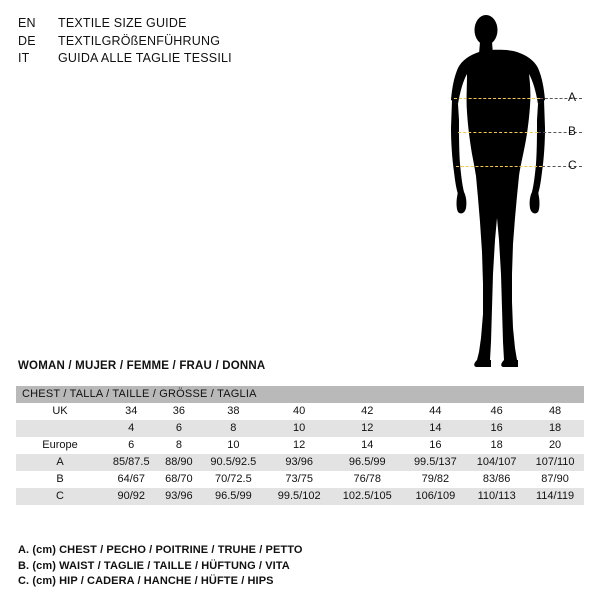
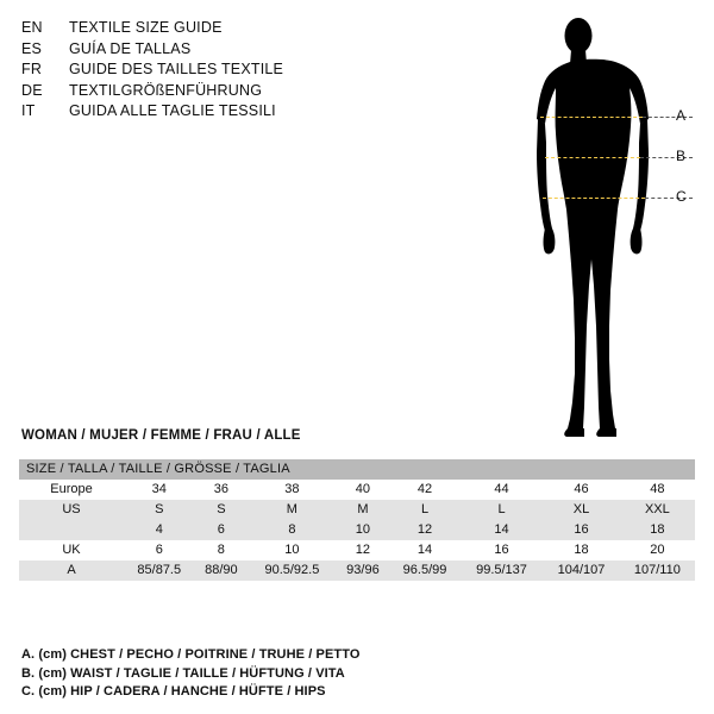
  EN
  TEXTILE SIZE GUIDE
+ ES
+ GUÍA DE TALLAS
+ FR
+ GUIDE DES TAILLES TEXTILE
  DE
  TEXTILGRÖßENFÜHRUNG
  IT
  GUIDA ALLE TAGLIE TESSILI
  A
  B
  C
- WOMAN / MUJER / FEMME / FRAU / DONNA
+ WOMAN / MUJER / FEMME / FRAU / ALLE
- CHEST / TALLA / TAILLE / GRÖSSE / TAGLIA
+ SIZE / TALLA / TAILLE / GRÖSSE / TAGLIA
- UK	34	36	38	40	42	44	46	48
+ Europe	34	36	38	40	42	44	46	48
+ US	S	S	M	M	L	L	XL	XXL
  	4	6	8	10	12	14	16	18
- Europe	6	8	10	12	14	16	18	20
+ UK	6	8	10	12	14	16	18	20
  A	85/87.5	88/90	90.5/92.5	93/96	96.5/99	99.5/137	104/107	107/110
- B	64/67	68/70	70/72.5	73/75	76/78	79/82	83/86	87/90
- C	90/92	93/96	96.5/99	99.5/102	102.5/105	106/109	110/113	114/119
  A. (cm) CHEST / PECHO / POITRINE / TRUHE / PETTO
  B. (cm) WAIST / TAGLIE / TAILLE / HÜFTUNG / VITA
  C. (cm) HIP / CADERA / HANCHE / HÜFTE / HIPS
